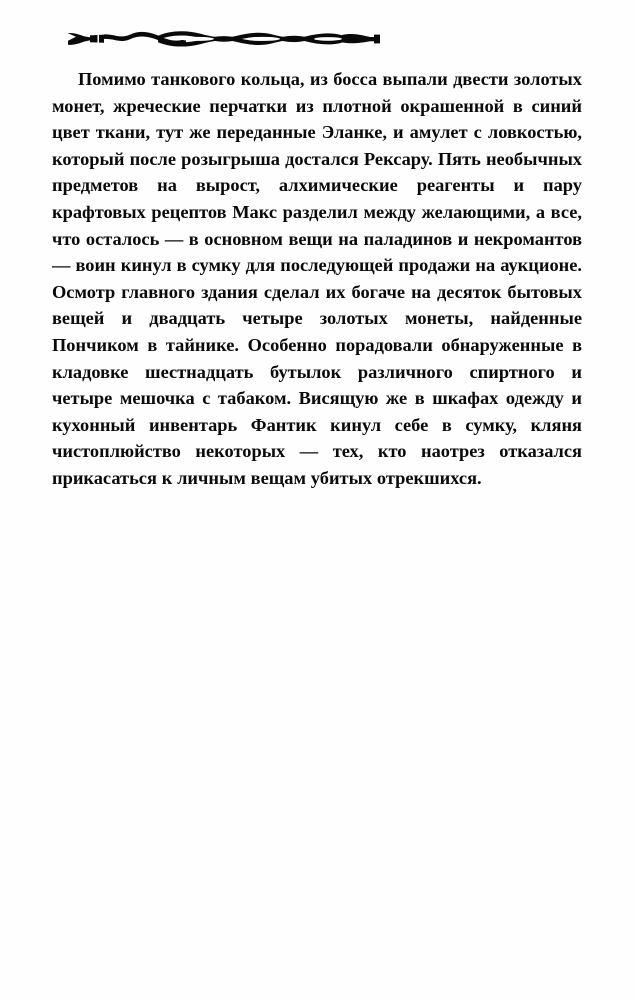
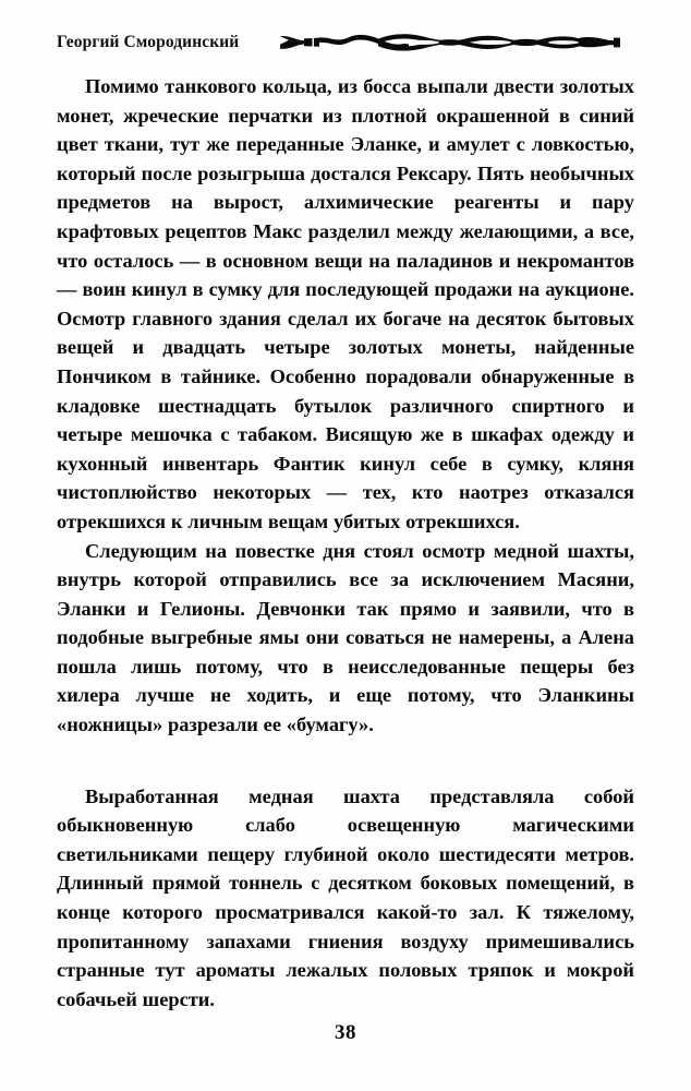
+ Георгий Смородинский
- Помимо танкового кольца, из босса выпали двести золотых монет, жреческие перчатки из плотной окрашенной в синий цвет ткани, тут же переданные Эланке, и амулет с ловкостью, который после розыгрыша достался Рексару. Пять необычных предметов на вырост, алхимические реагенты и пару крафтовых рецептов Макс разделил между желающими, а все, что осталось — в основном вещи на паладинов и некромантов — воин кинул в сумку для последующей продажи на аукционе. Осмотр главного здания сделал их богаче на десяток бытовых вещей и двадцать четыре золотых монеты, найденные Пончиком в тайнике. Особенно порадовали обнаруженные в кладовке шестнадцать бутылок различного спиртного и четыре мешочка с табаком. Висящую же в шкафах одежду и кухонный инвентарь Фантик кинул себе в сумку, кляня чистоплюйство некоторых — тех, кто наотрез отказался прикасаться к личным вещам убитых отрекшихся.
+ Помимо танкового кольца, из босса выпали двести золотых монет, жреческие перчатки из плотной окрашенной в синий цвет ткани, тут же переданные Эланке, и амулет с ловкостью, который после розыгрыша достался Рексару. Пять необычных предметов на вырост, алхимические реагенты и пару крафтовых рецептов Макс разделил между желающими, а все, что осталось — в основном вещи на паладинов и некромантов — воин кинул в сумку для последующей продажи на аукционе. Осмотр главного здания сделал их богаче на десяток бытовых вещей и двадцать четыре золотых монеты, найденные Пончиком в тайнике. Особенно порадовали обнаруженные в кладовке шестнадцать бутылок различного спиртного и четыре мешочка с табаком. Висящую же в шкафах одежду и кухонный инвентарь Фантик кинул себе в сумку, кляня чистоплюйство некоторых — тех, кто наотрез отказался отрекшихся к личным вещам убитых отрекшихся.
+ Следующим на повестке дня стоял осмотр медной шахты, внутрь которой отправились все за исключением Масяни, Эланки и Гелионы. Девчонки так прямо и заявили, что в подобные выгребные ямы они соваться не намерены, а Алена пошла лишь потому, что в неисследованные пещеры без хилера лучше не ходить, и еще потому, что Эланкины «ножницы» разрезали ее «бумагу».
+ Выработанная медная шахта представляла собой обыкновенную слабо освещенную магическими светильниками пещеру глубиной около шестидесяти метров. Длинный прямой тоннель с десятком боковых помещений, в конце которого просматривался какой-то зал. К тяжелому, пропитанному запахами гниения воздуху примешивались странные тут ароматы лежалых половых тряпок и мокрой собачьей шерсти.
+ 38
